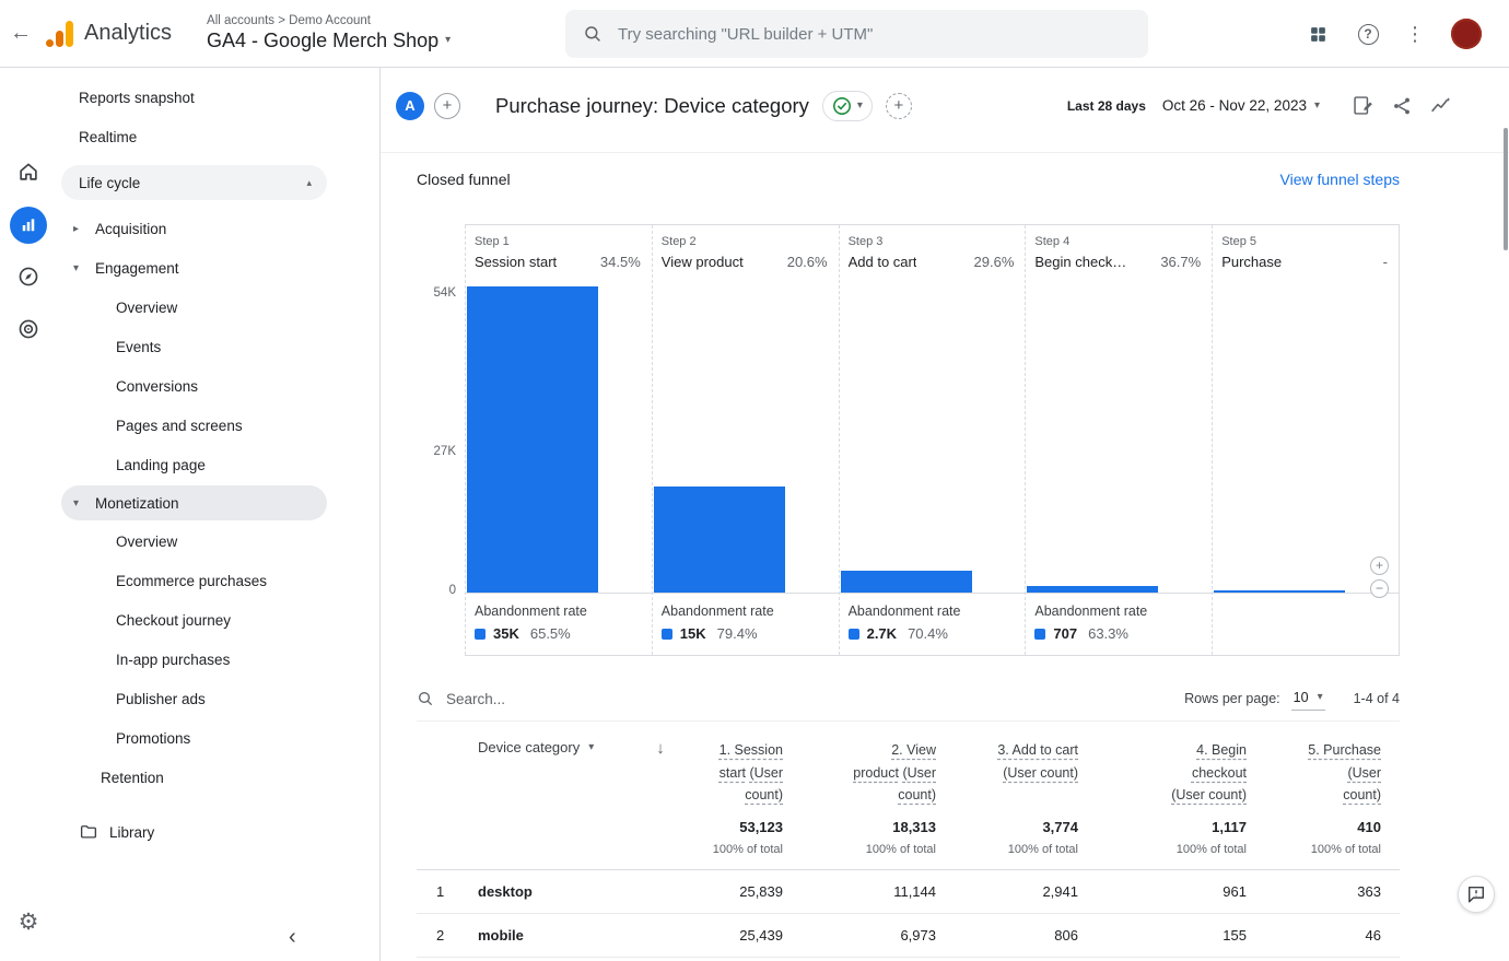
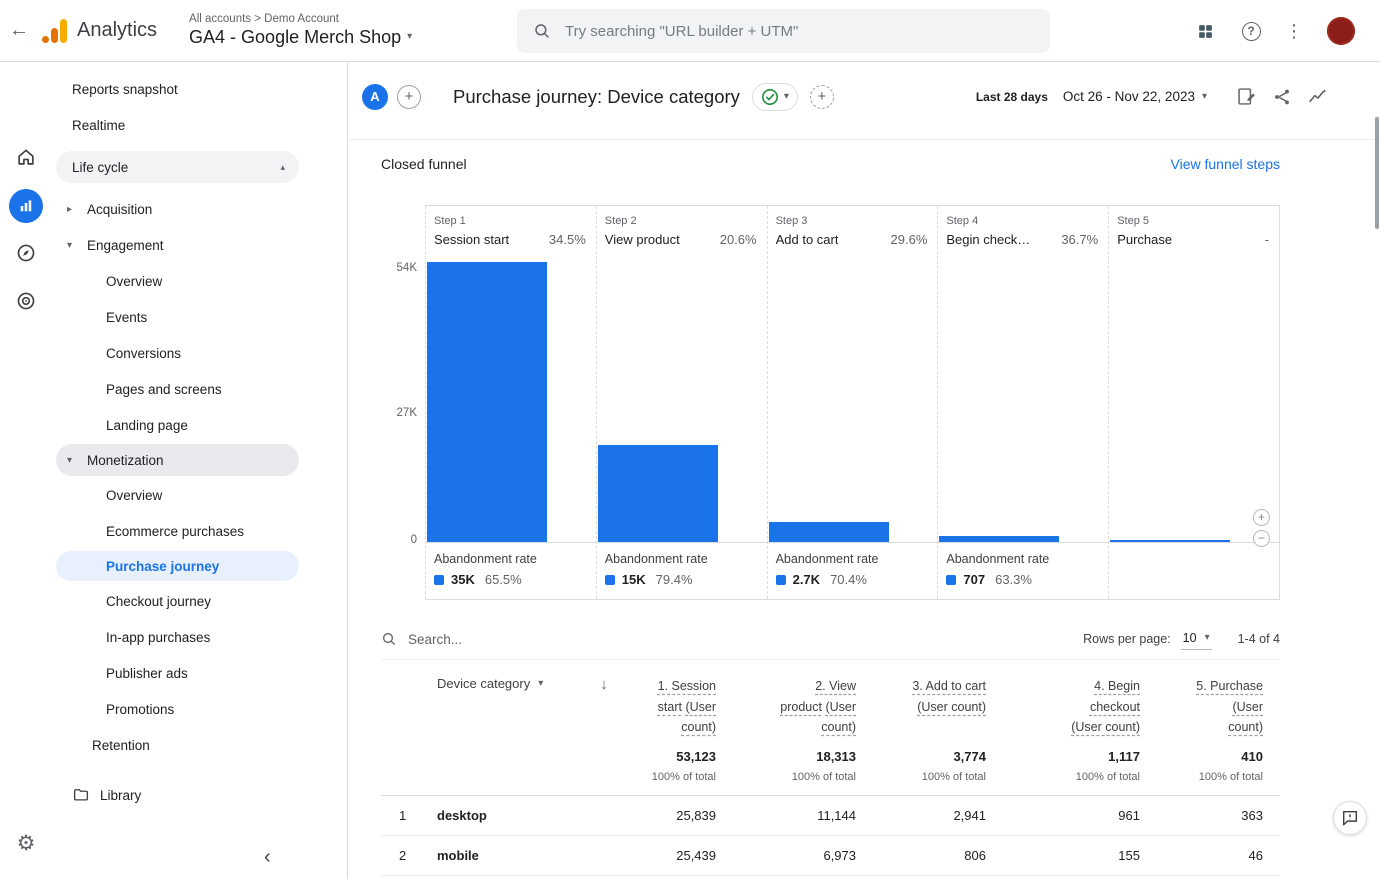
  ←
  Analytics
  All accounts > Demo Account
  GA4 - Google Merch Shop
  ▾
  Try searching "URL builder + UTM"
  ?
  ⋮
  ⚙
  Reports snapshot
  Realtime
  Life cycle
  ▴
  ▸
  Acquisition
  ▾
  Engagement
  Overview
  Events
  Conversions
  Pages and screens
  Landing page
  ▾
  Monetization
  Overview
  Ecommerce purchases
+ Purchase journey
  Checkout journey
  In-app purchases
  Publisher ads
  Promotions
  Retention
  Library
  ‹
  A
  +
  Purchase journey: Device category
  ▾
  +
  Last 28 days
  Oct 26 - Nov 22, 2023
  ▾
  Closed funnel
  View funnel steps
  54K
  27K
  0
  Step 1
  Session start
  34.5%
  Abandonment rate
  35K
  65.5%
  Step 2
  View product
  20.6%
  Abandonment rate
  15K
  79.4%
  Step 3
  Add to cart
  29.6%
  Abandonment rate
  2.7K
  70.4%
  Step 4
  Begin check…
  36.7%
  Abandonment rate
  707
  63.3%
  Step 5
  Purchase
  -
  +
  −
  Search...
  Rows per page:
  10
  ▾
  1-4 of 4
  Device category
  ▾
  ↓
  1. Session start (User count)
  53,123
  100% of total
  2. View product (User count)
  18,313
  100% of total
  3. Add to cart (User count)
  3,774
  100% of total
  4. Begin checkout (User count)
  1,117
  100% of total
  5. Purchase (User count)
  410
  100% of total
  1
  desktop
  25,839
  11,144
  2,941
  961
  363
  2
  mobile
  25,439
  6,973
  806
  155
  46
